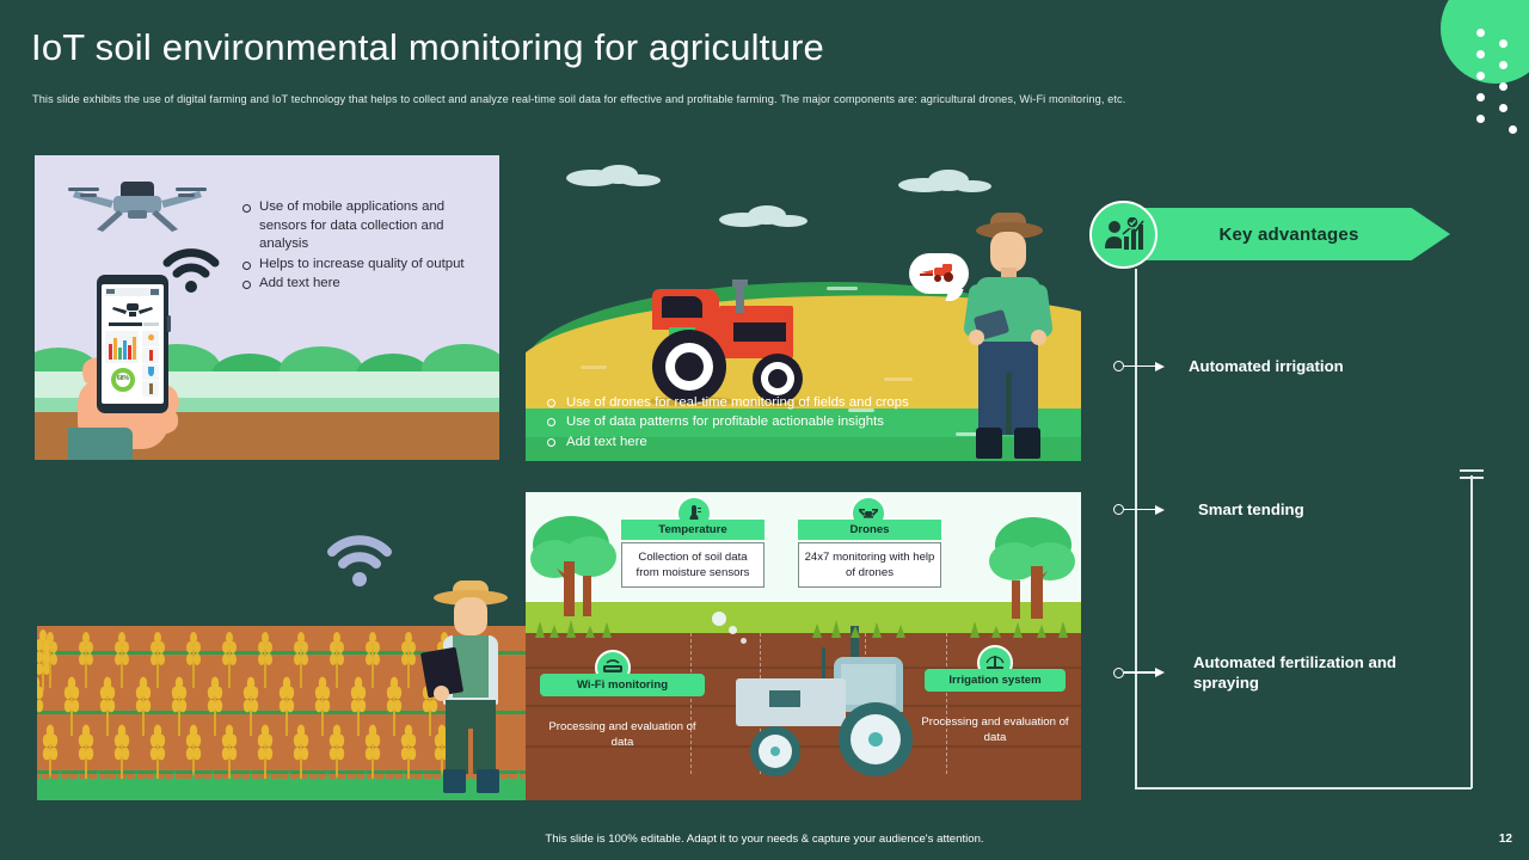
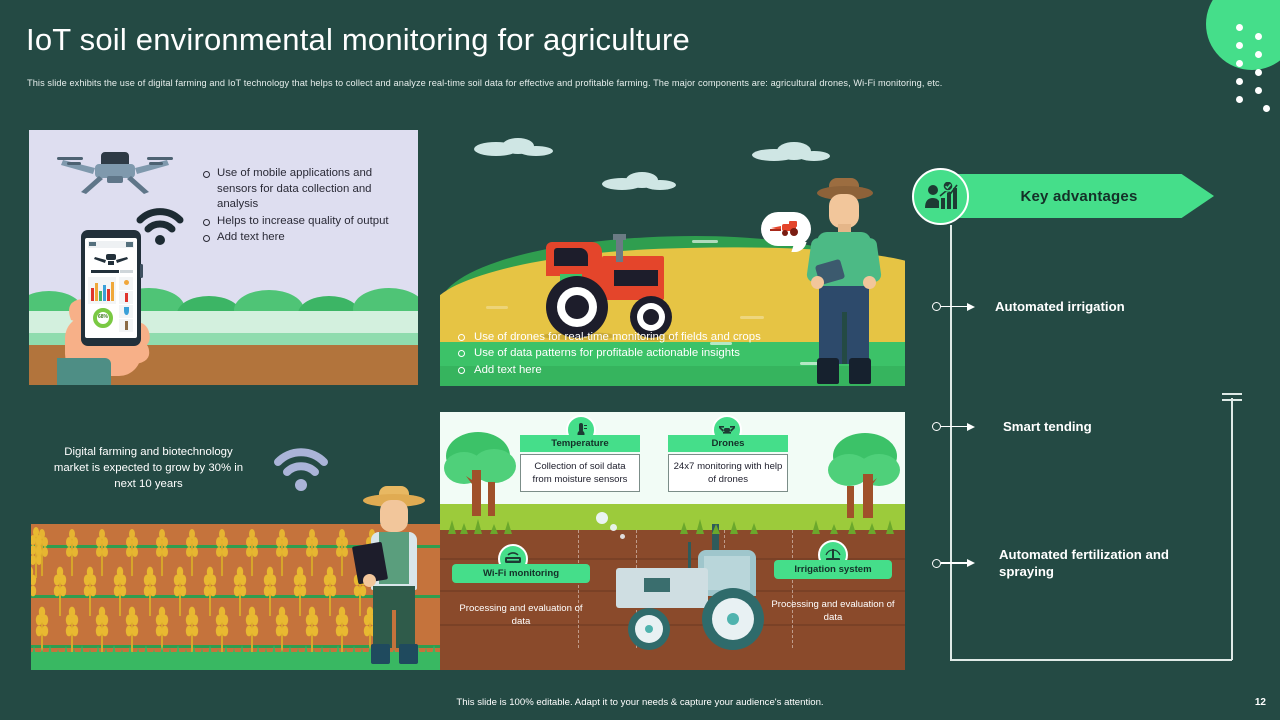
  IoT soil environmental monitoring for agriculture
  This slide exhibits the use of digital farming and IoT technology that helps to collect and analyze real-time soil data for effective and profitable farming. The major components are: agricultural drones, Wi-Fi monitoring, etc.
  Use of mobile applications and sensors for data collection and analysis
  Helps to increase quality of output
  Add text here
  Use of drones for real-time monitoring of fields and crops
  Use of data patterns for profitable actionable insights
  Add text here
+ Digital farming and biotechnology market is expected to grow by 30% in next 10 years
  Temperature
  Collection of soil data from moisture sensors
  Drones
  24x7 monitoring with help of drones
  Wi-Fi monitoring
  Processing and evaluation of data
  Irrigation system
  Processing and evaluation of data
  Key advantages
  Automated irrigation
  Smart tending
  Automated fertilization and spraying
  This slide is 100% editable. Adapt it to your needs & capture your audience's attention.
  12
